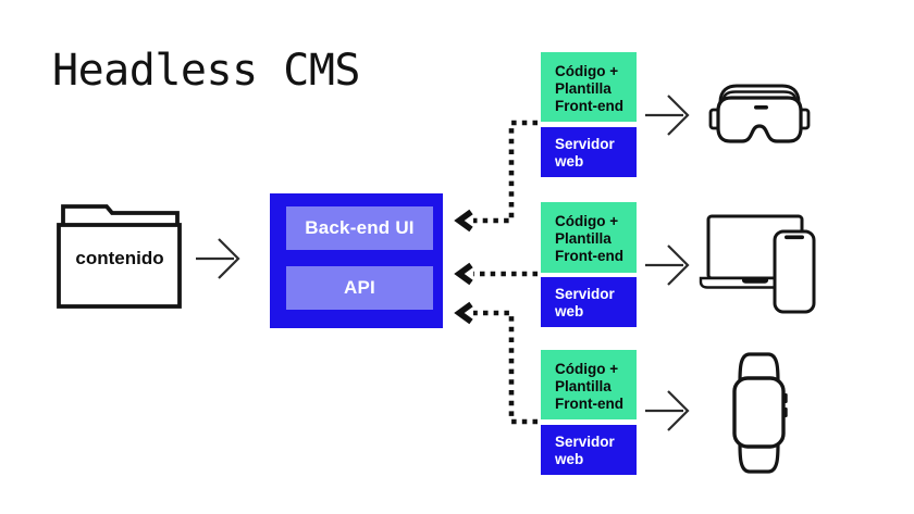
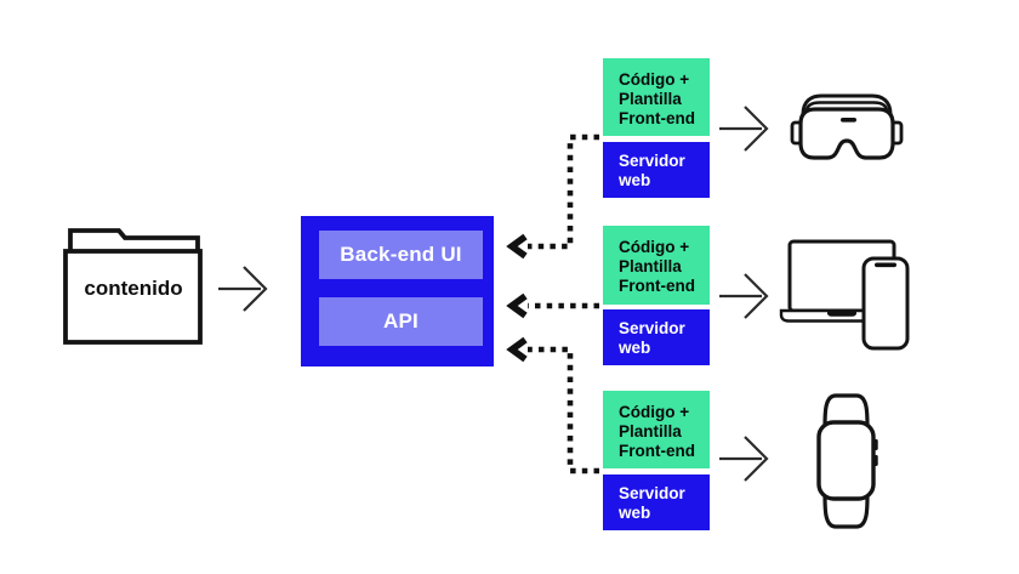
- Headless CMS
  contenido
  Back-end UI
  API
  Código +
  Plantilla
  Front-end
  Servidor
  web
  Código +
  Plantilla
  Front-end
  Servidor
  web
  Código +
  Plantilla
  Front-end
  Servidor
  web
